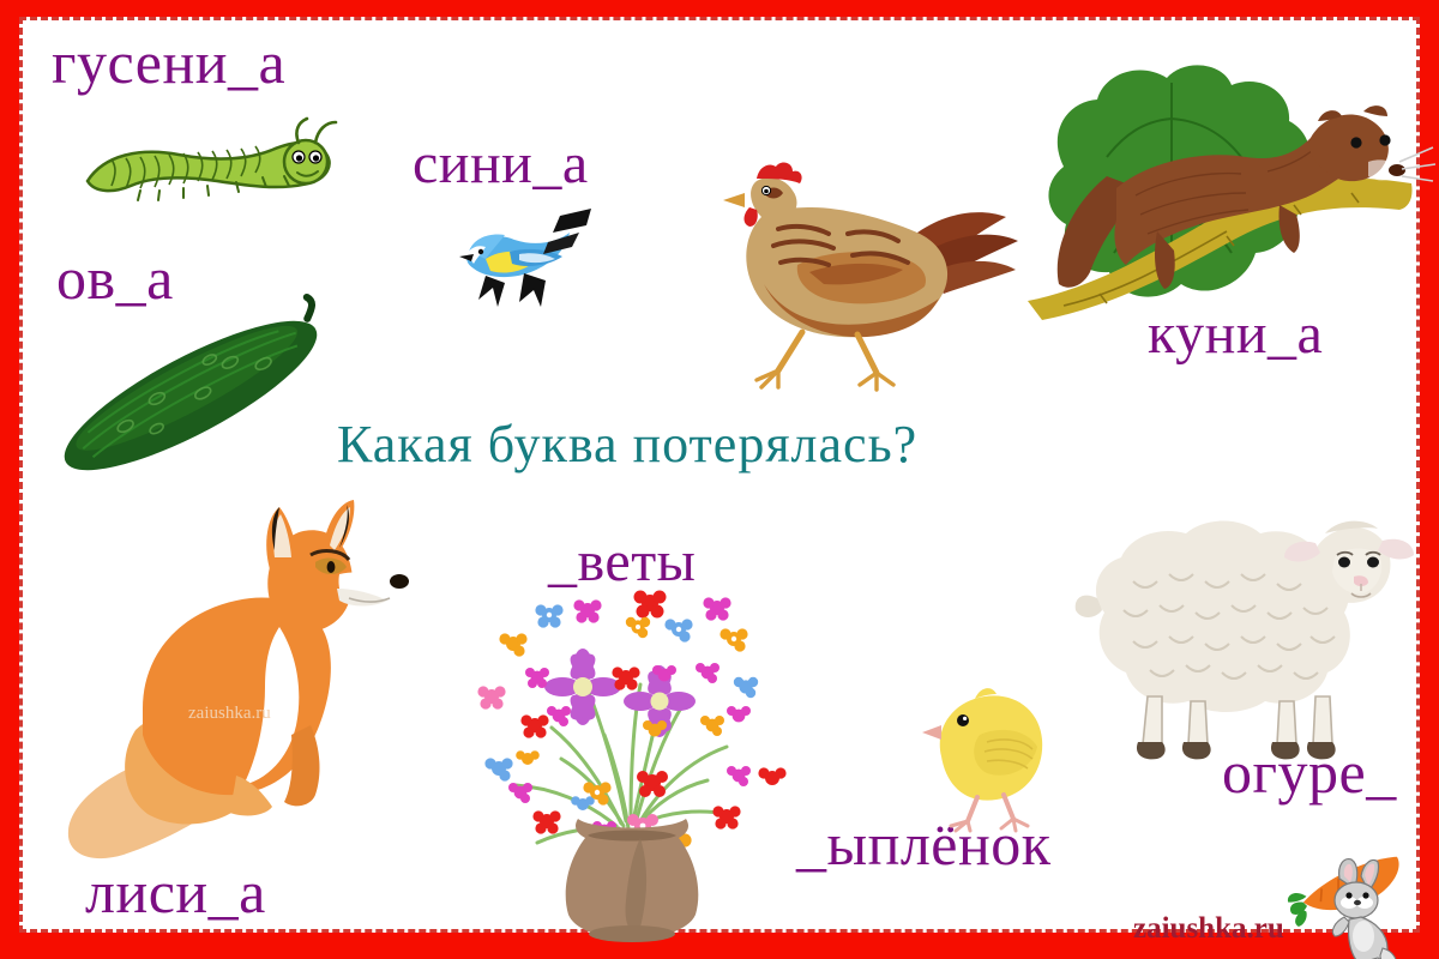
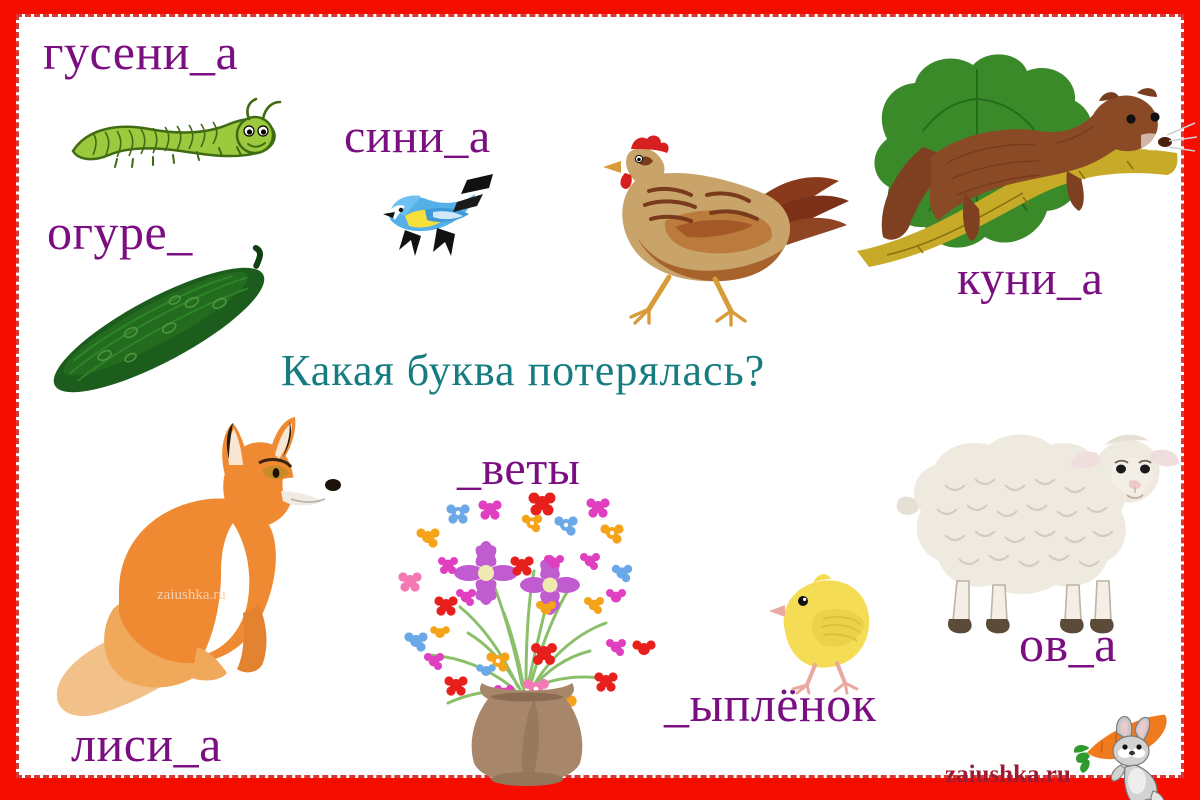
  гусени_а
- ов_а
+ огуре_
  сини_а
  куни_а
  Какая буква потерялась?
  лиси_а
  zaiushka.ru
  _веты
  _ыплёнок
- огуре_
+ ов_а
  zaiushka.ru
